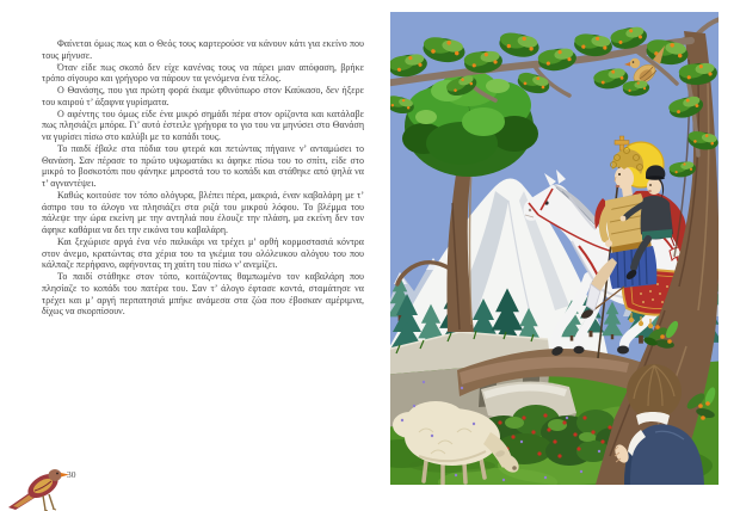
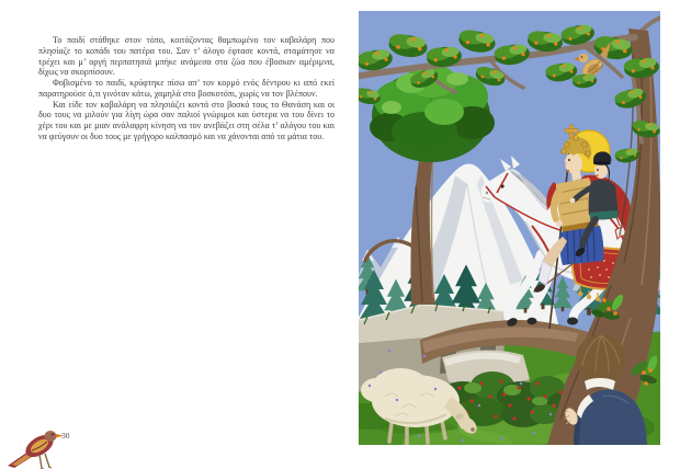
- Φαίνεται όμως πως και ο Θεός τους καρτερούσε να κάνουν κάτι για εκείνο που τους μήνυσε.
- Όταν είδε πως σκοπό δεν είχε κανένας τους να πάρει μιαν απόφαση, βρήκε τρόπο σίγουρο και γρήγορο να πάρουν τα γενόμενα ένα τέλος.
- Ο Θανάσης, που για πρώτη φορά έκαμε φθινόπωρο στον Καύκασο, δεν ήξερε του καιρού τ’ άξαφνα γυρίσματα.
- Ο αφέντης του όμως είδε ένα μικρό σημάδι πέρα στον ορίζοντα και κατάλαβε πως πλησιάζει μπόρα. Γι’ αυτό έστειλε γρήγορα το γιο του να μηνύσει στο Θανάση να γυρίσει πίσω στο καλύβι με το κοπάδι τους.
- Το παιδί έβαλε στα πόδια του φτερά και πετώντας πήγαινε ν’ ανταμώσει το Θανάση. Σαν πέρασε το πρώτο υψωματάκι κι άφηκε πίσω του το σπίτι, είδε στο μικρό το βοσκοτόπι που φάνηκε μπροστά του το κοπάδι και στάθηκε από ψηλά να τ’ αγναντέψει.
- Καθώς κοιτούσε τον τόπο ολόγυρα, βλέπει πέρα, μακριά, έναν καβαλάρη με τ’ άσπρο του το άλογο να πλησιάζει στα ριζά του μικρού λόφου. Το βλέμμα του πάλεψε την ώρα εκείνη με την αντηλιά που έλουζε την πλάση, μα εκείνη δεν τον άφηκε καθάρια να δει την εικόνα του καβαλάρη.
- Και ξεχώρισε αργά ένα νέο παλικάρι να τρέχει μ’ ορθή κορμοστασιά κόντρα στον άνεμο, κρατώντας στα χέρια του τα γκέμια του ολόλευκου αλόγου του που κάλπαζε περήφανο, αφήνοντας τη χαίτη του πίσω ν’ ανεμίζει.
  Το παιδί στάθηκε στον τόπο, κοιτάζοντας θαμπωμένο τον καβαλάρη που πλησίαζε το κοπάδι του πατέρα του. Σαν τ’ άλογο έφτασε κοντά, σταμάτησε να τρέχει και μ’ αργή περπατησιά μπήκε ανάμεσα στα ζώα που έβοσκαν αμέριμνα, δίχως να σκορπίσουν.
+ Φοβισμένο το παιδί, κρύφτηκε πίσω απ’ τον κορμό ενός δέντρου κι από εκεί παρατηρούσε ό,τι γινόταν κάτω, χαμηλά στο βοσκοτόπι, χωρίς να τον βλέπουν.
+ Και είδε τον καβαλάρη να πλησιάζει κοντά στο βοσκό τους το Θανάση και οι δυο τους να μιλούν για λίγη ώρα σαν παλιοί γνώριμοι και ύστερα να του δίνει το χέρι του και με μιαν ανάλαφρη κίνηση να τον ανεβάζει στη σέλα τ’ αλόγου του και να φεύγουν οι δυο τους με γρήγορο καλπασμό και να χάνονται από τα μάτια του.
  30
